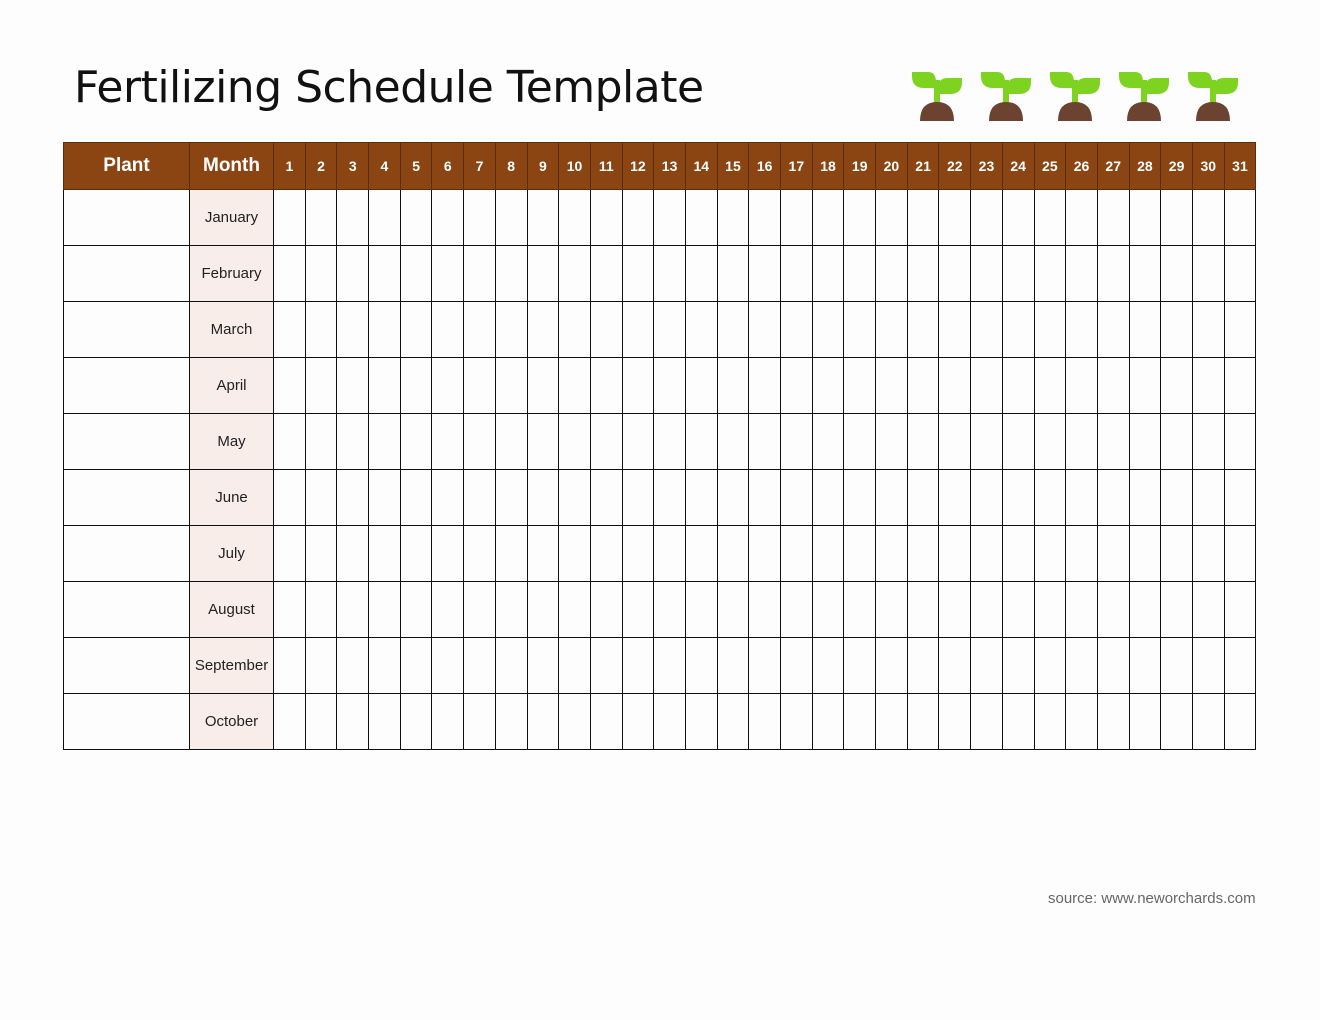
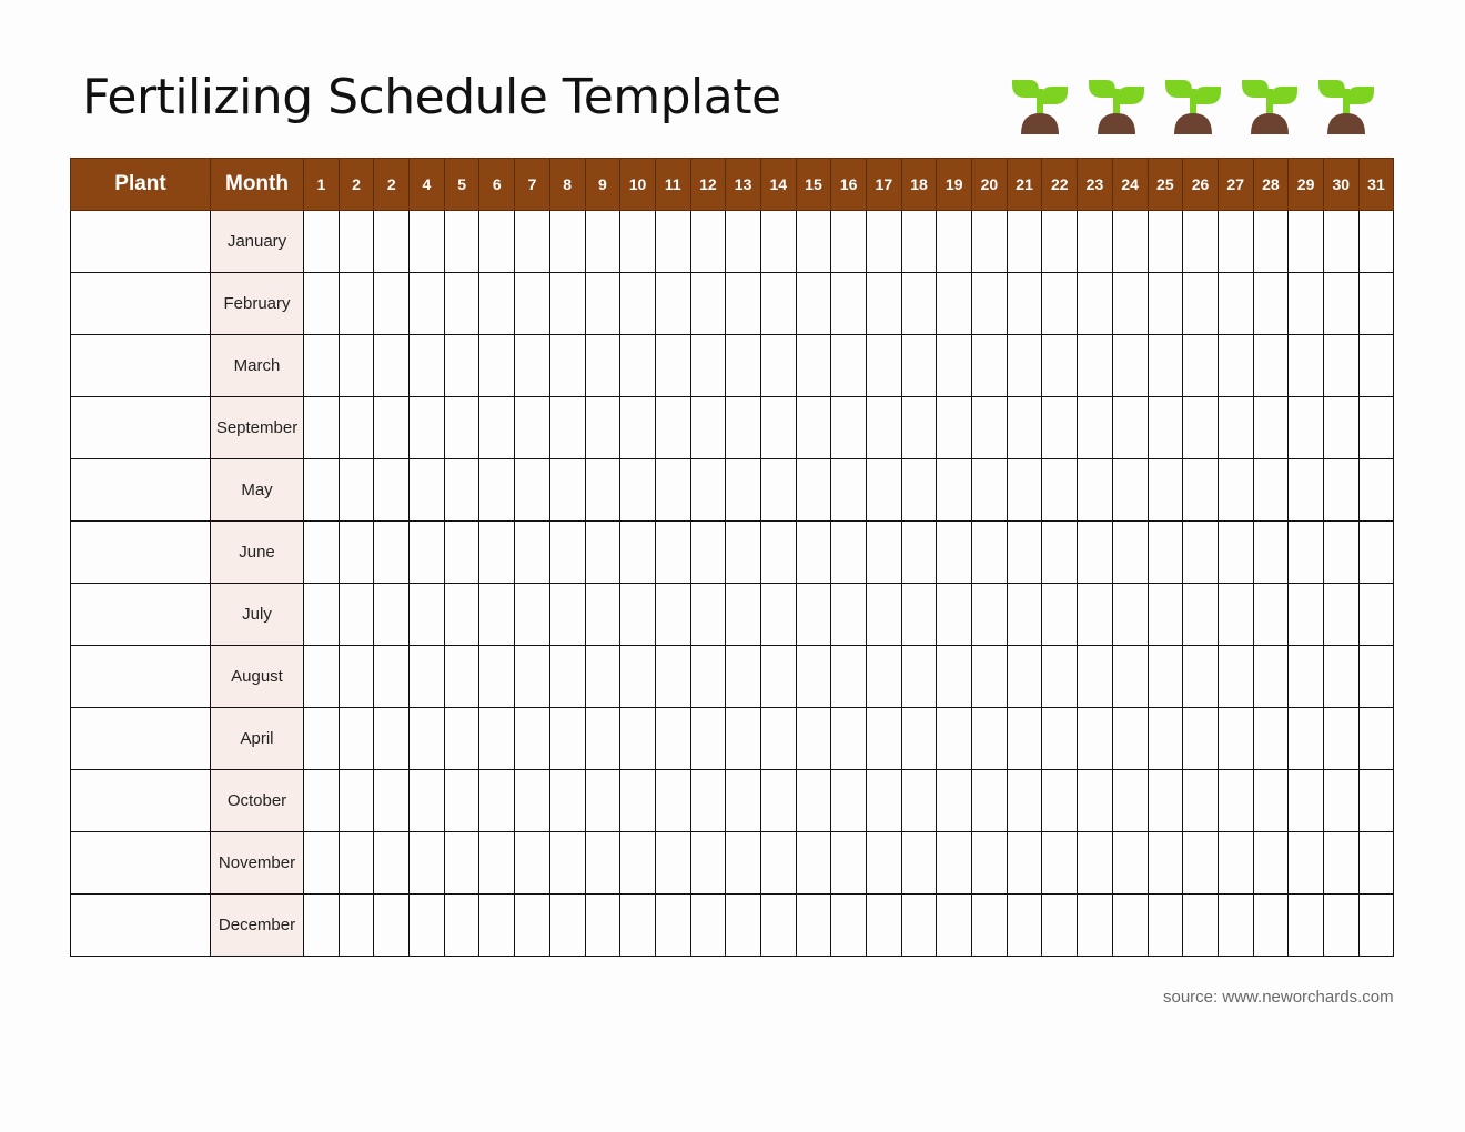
  Fertilizing Schedule Template
- Plant	Month	1	2	3	4	5	6	7	8	9	10	11	12	13	14	15	16	17	18	19	20	21	22	23	24	25	26	27	28	29	30	31
+ Plant	Month	1	2	2	4	5	6	7	8	9	10	11	12	13	14	15	16	17	18	19	20	21	22	23	24	25	26	27	28	29	30	31
  	January
  	February
  	March
- 	April
+ 	September
  	May
  	June
  	July
  	August
- 	September
+ 	April
  	October
+ 	November
+ 	December
  source: www.neworchards.com
